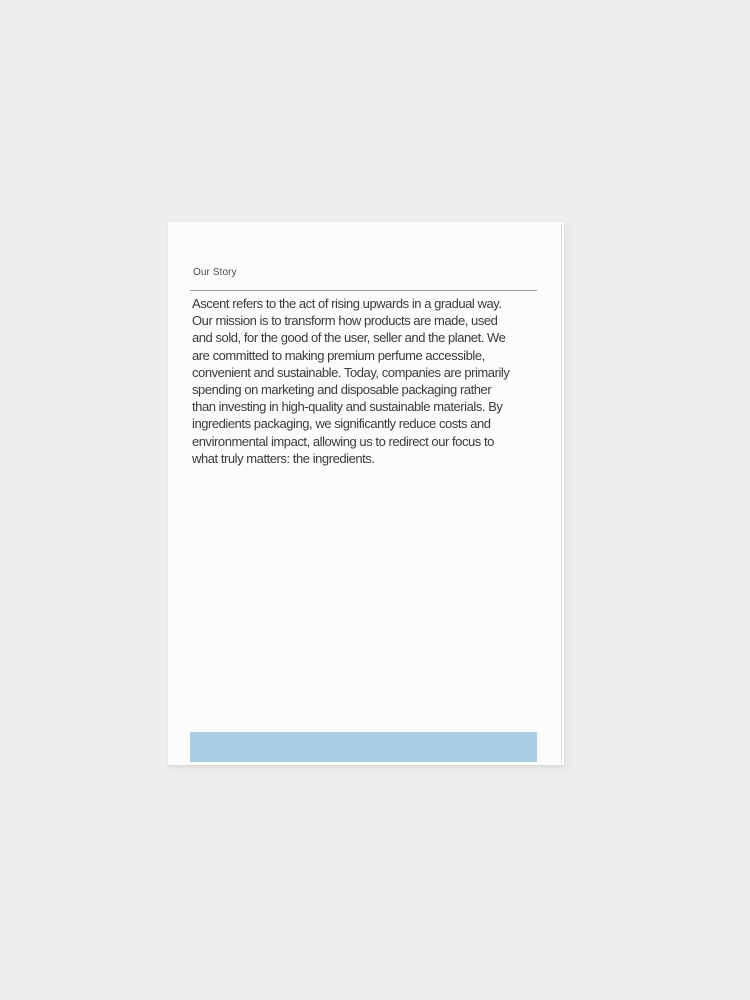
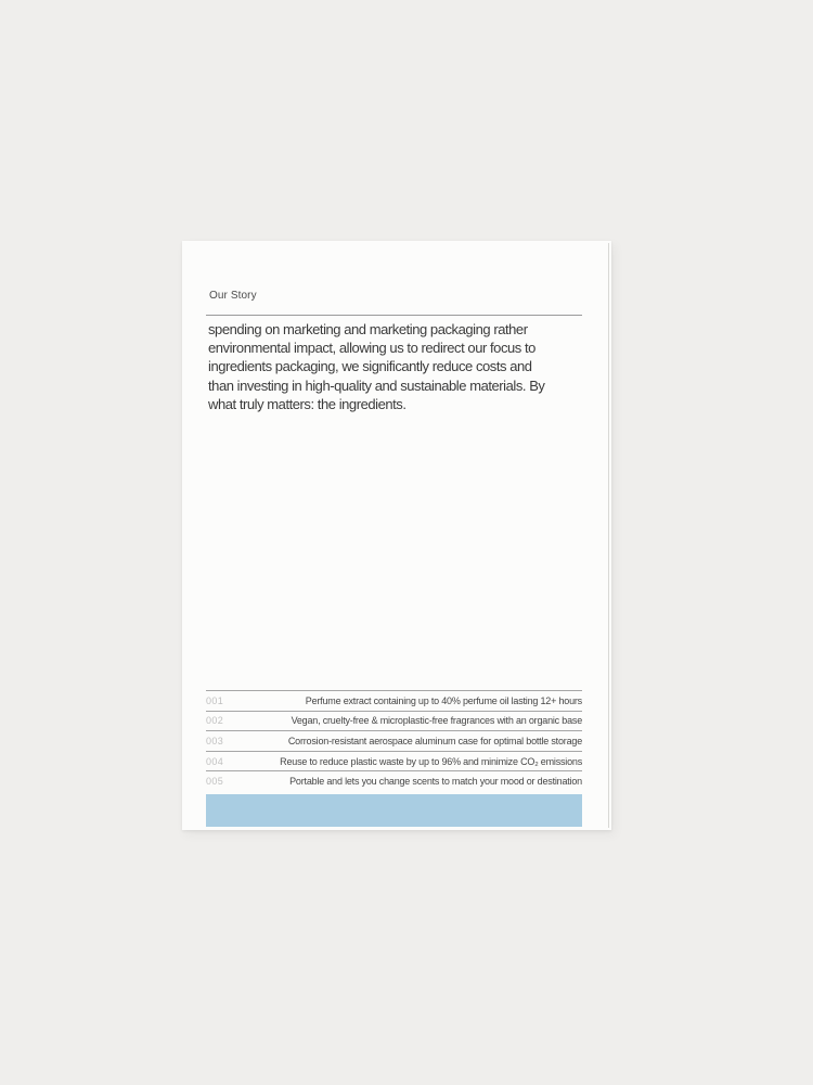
  Our Story
- Ascent refers to the act of rising upwards in a gradual way.
- Our mission is to transform how products are made, used
- and sold, for the good of the user, seller and the planet. We
- are committed to making premium perfume accessible,
- convenient and sustainable. Today, companies are primarily
- spending on marketing and disposable packaging rather
+ spending on marketing and marketing packaging rather
- than investing in high-quality and sustainable materials. By
+ environmental impact, allowing us to redirect our focus to
  ingredients packaging, we significantly reduce costs and
- environmental impact, allowing us to redirect our focus to
+ than investing in high-quality and sustainable materials. By
  what truly matters: the ingredients.
+ 001
+ Perfume extract containing up to 40% perfume oil lasting 12+ hours
+ 002
+ Vegan, cruelty-free & microplastic-free fragrances with an organic base
+ 003
+ Corrosion-resistant aerospace aluminum case for optimal bottle storage
+ 004
+ Reuse to reduce plastic waste by up to 96% and minimize CO₂ emissions
+ 005
+ Portable and lets you change scents to match your mood or destination
